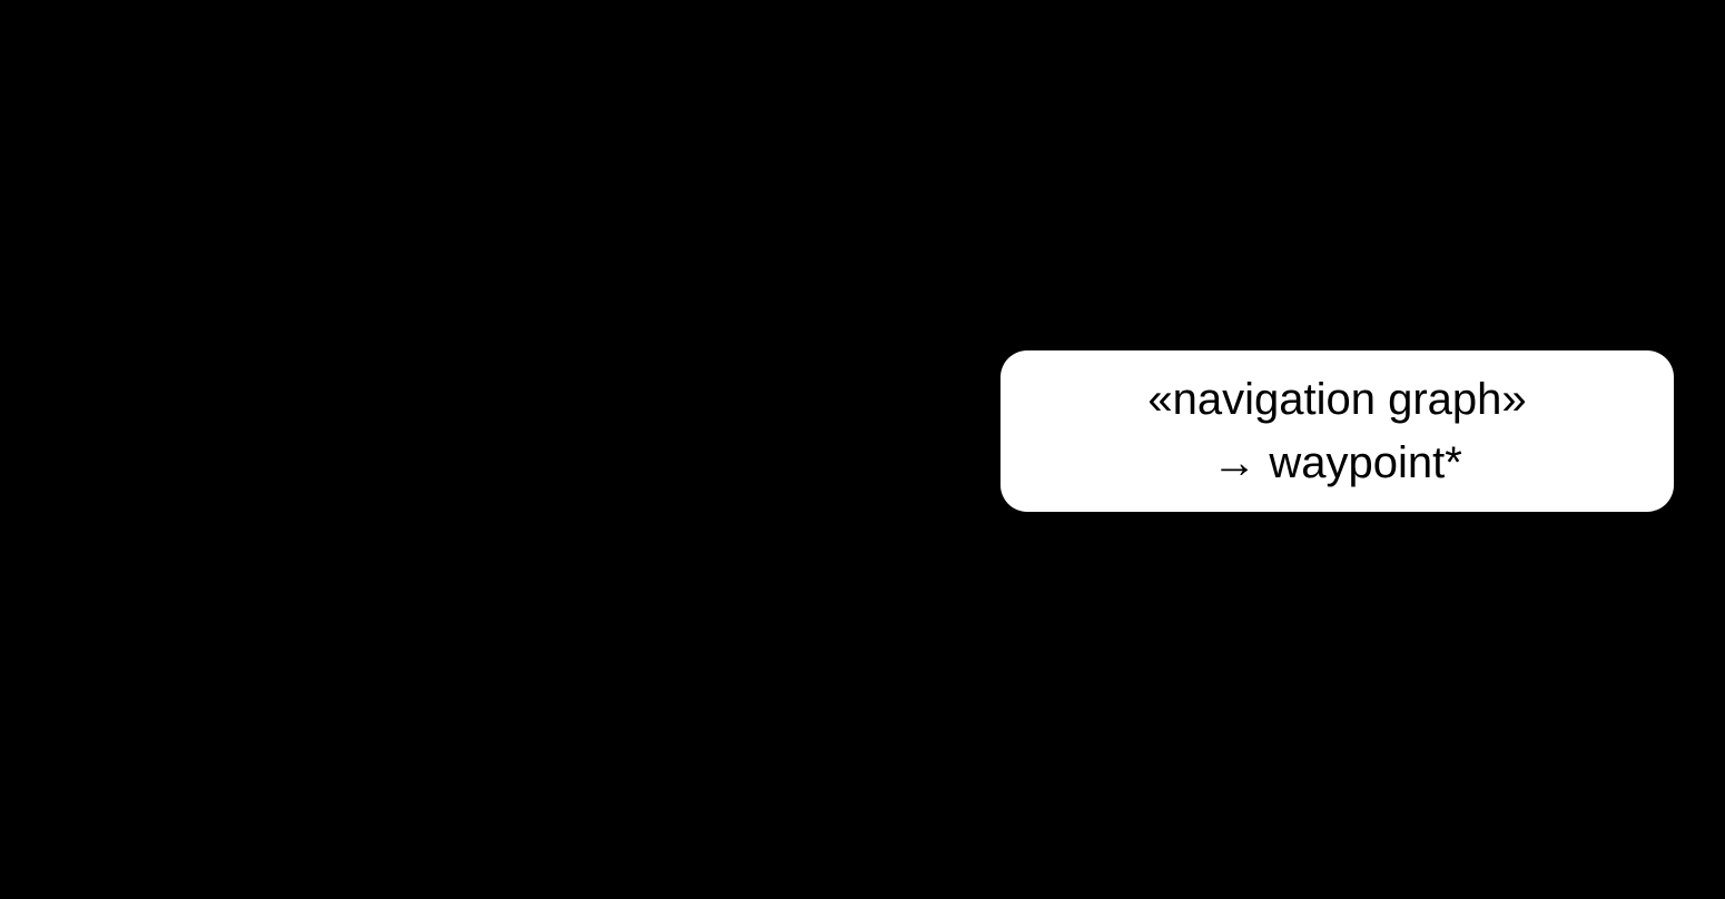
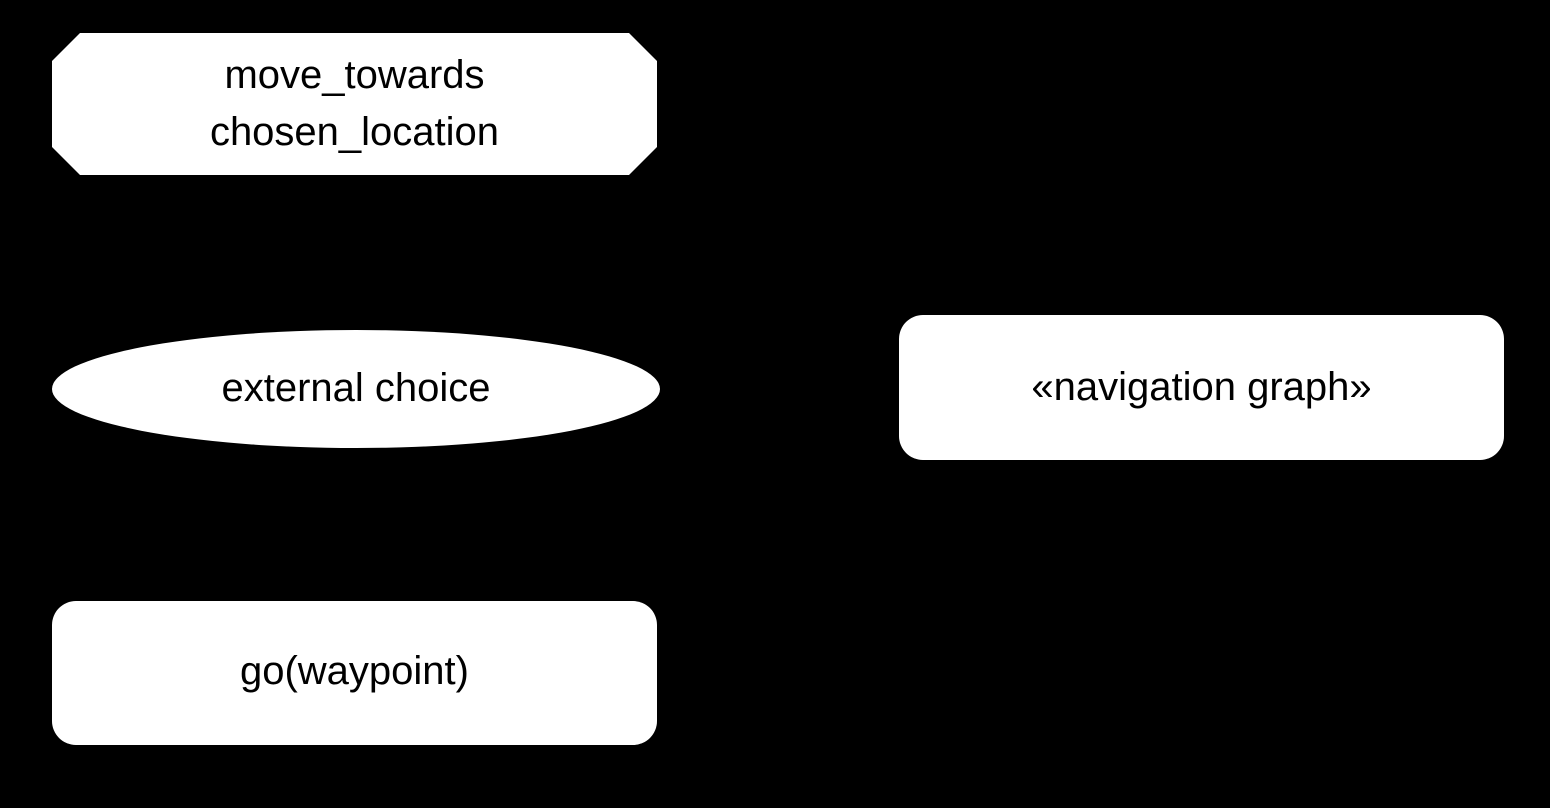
+ move_towards
+ chosen_location
+ external choice
+ go(waypoint)
  «navigation graph»
- → waypoint*
